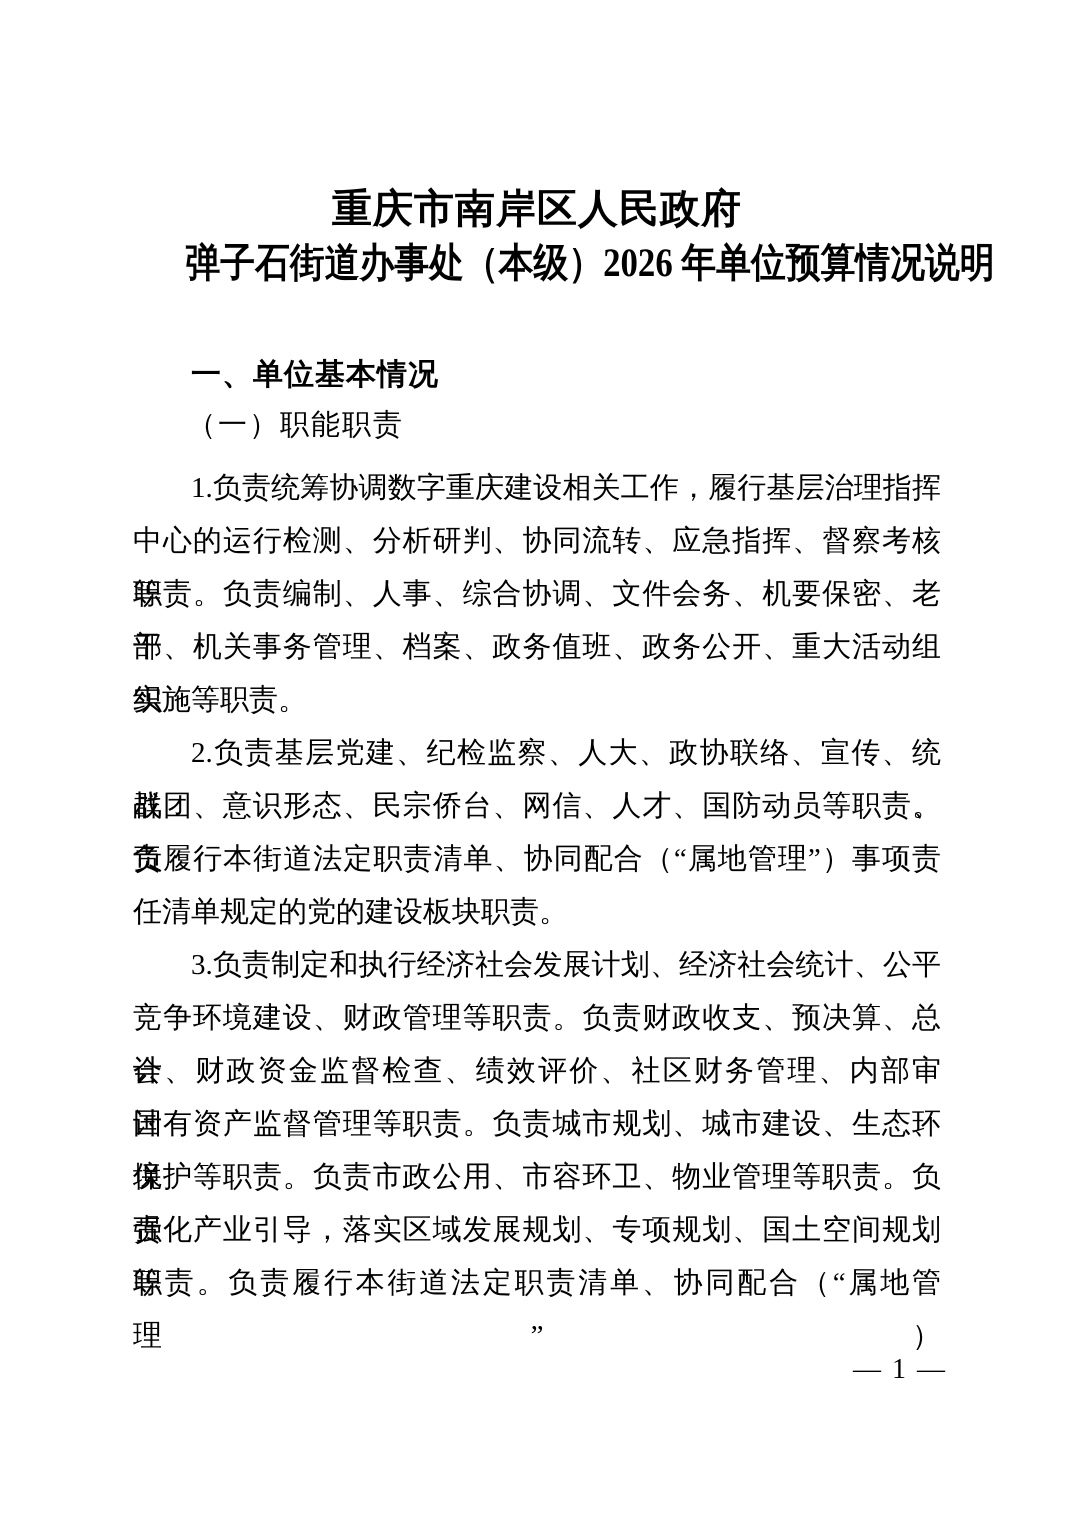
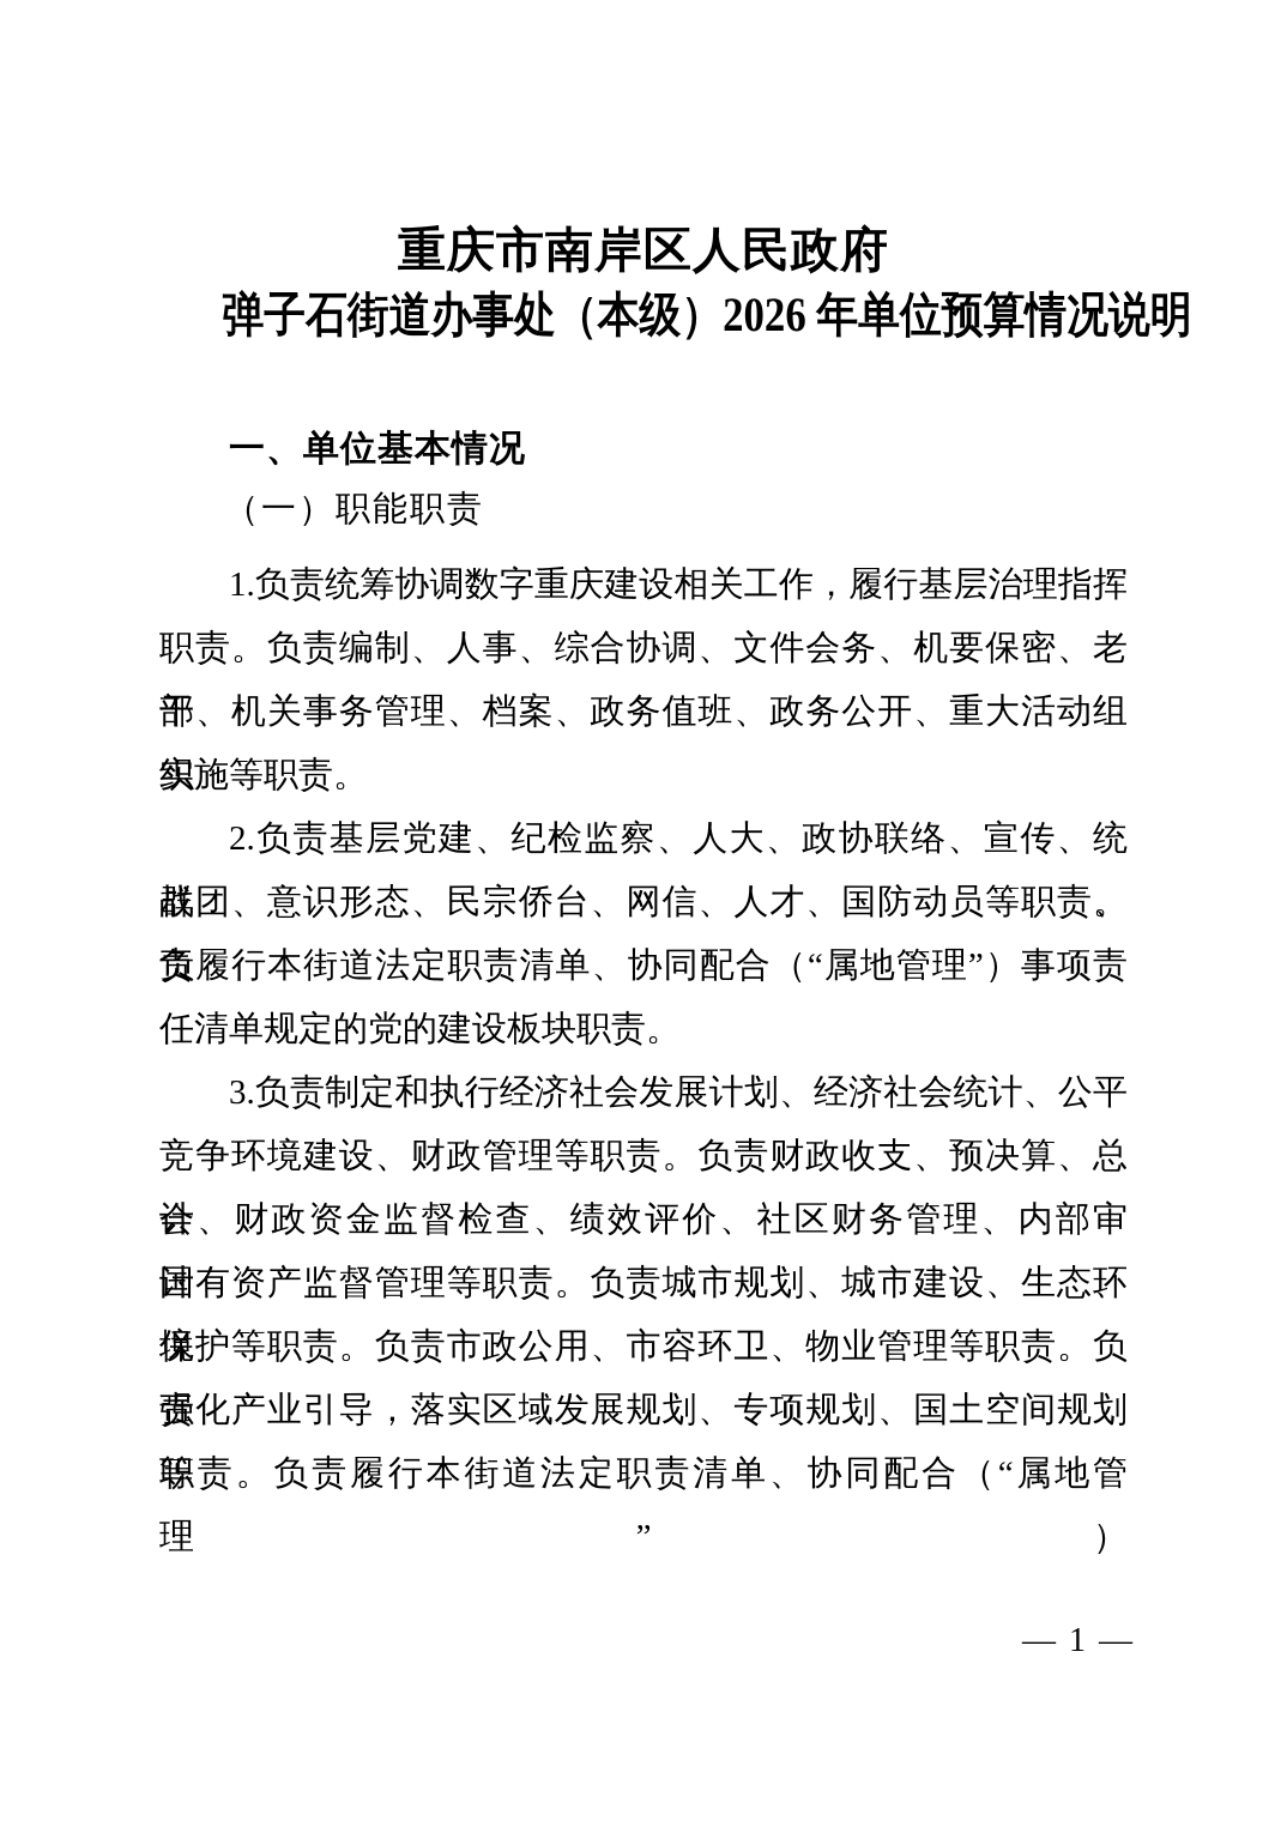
  重庆市南岸区人民政府
  弹子石街道办事处（本级）2026 年单位预算情况说明
  一、单位基本情况
  （一）职能职责
  1.负责统筹协调数字重庆建设相关工作，履行基层治理指挥
- 中心的运行检测、分析研判、协同流转、应急指挥、督察考核等
  职责。负责编制、人事、综合协调、文件会务、机要保密、老干
  部、机关事务管理、档案、政务值班、政务公开、重大活动组织
  实施等职责。
  2.负责基层党建、纪检监察、人大、政协联络、宣传、统战、
  群团、意识形态、民宗侨台、网信、人才、国防动员等职责。负
  责履行本街道法定职责清单、协同配合（“属地管理”）事项责
  任清单规定的党的建设板块职责。
  3.负责制定和执行经济社会发展计划、经济社会统计、公平
  竞争环境建设、财政管理等职责。负责财政收支、预决算、总会
  计、财政资金监督检查、绩效评价、社区财务管理、内部审计、
  国有资产监督管理等职责。负责城市规划、城市建设、生态环境
  保护等职责。负责市政公用、市容环卫、物业管理等职责。负责
  强化产业引导，落实区域发展规划、专项规划、国土空间规划等
  职责。负责履行本街道法定职责清单、协同配合（“属地管理”）
  — 1 —
